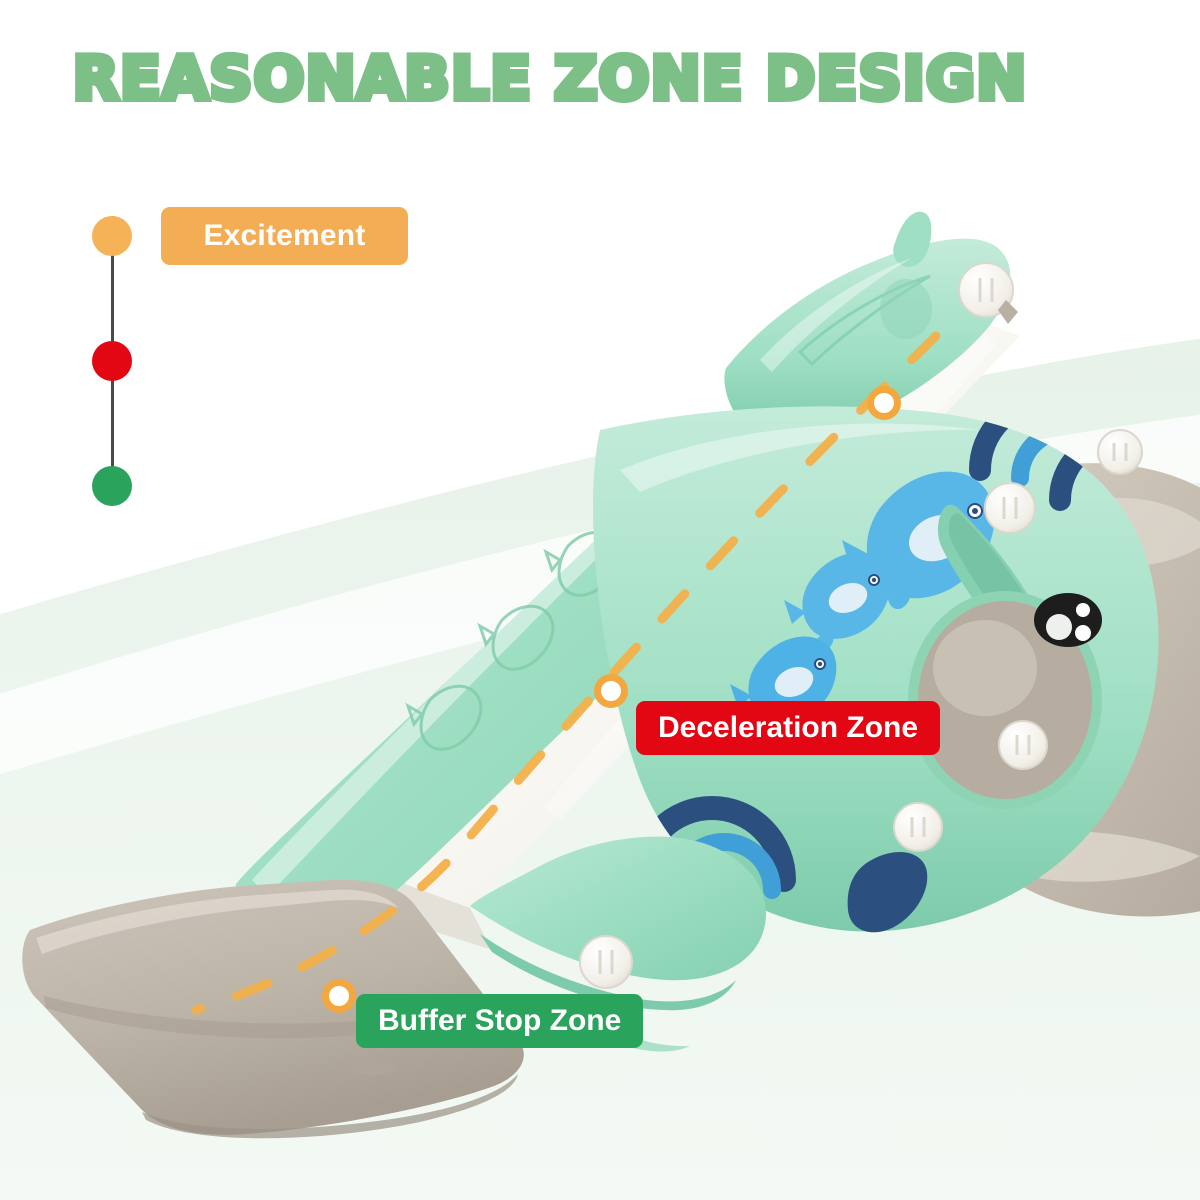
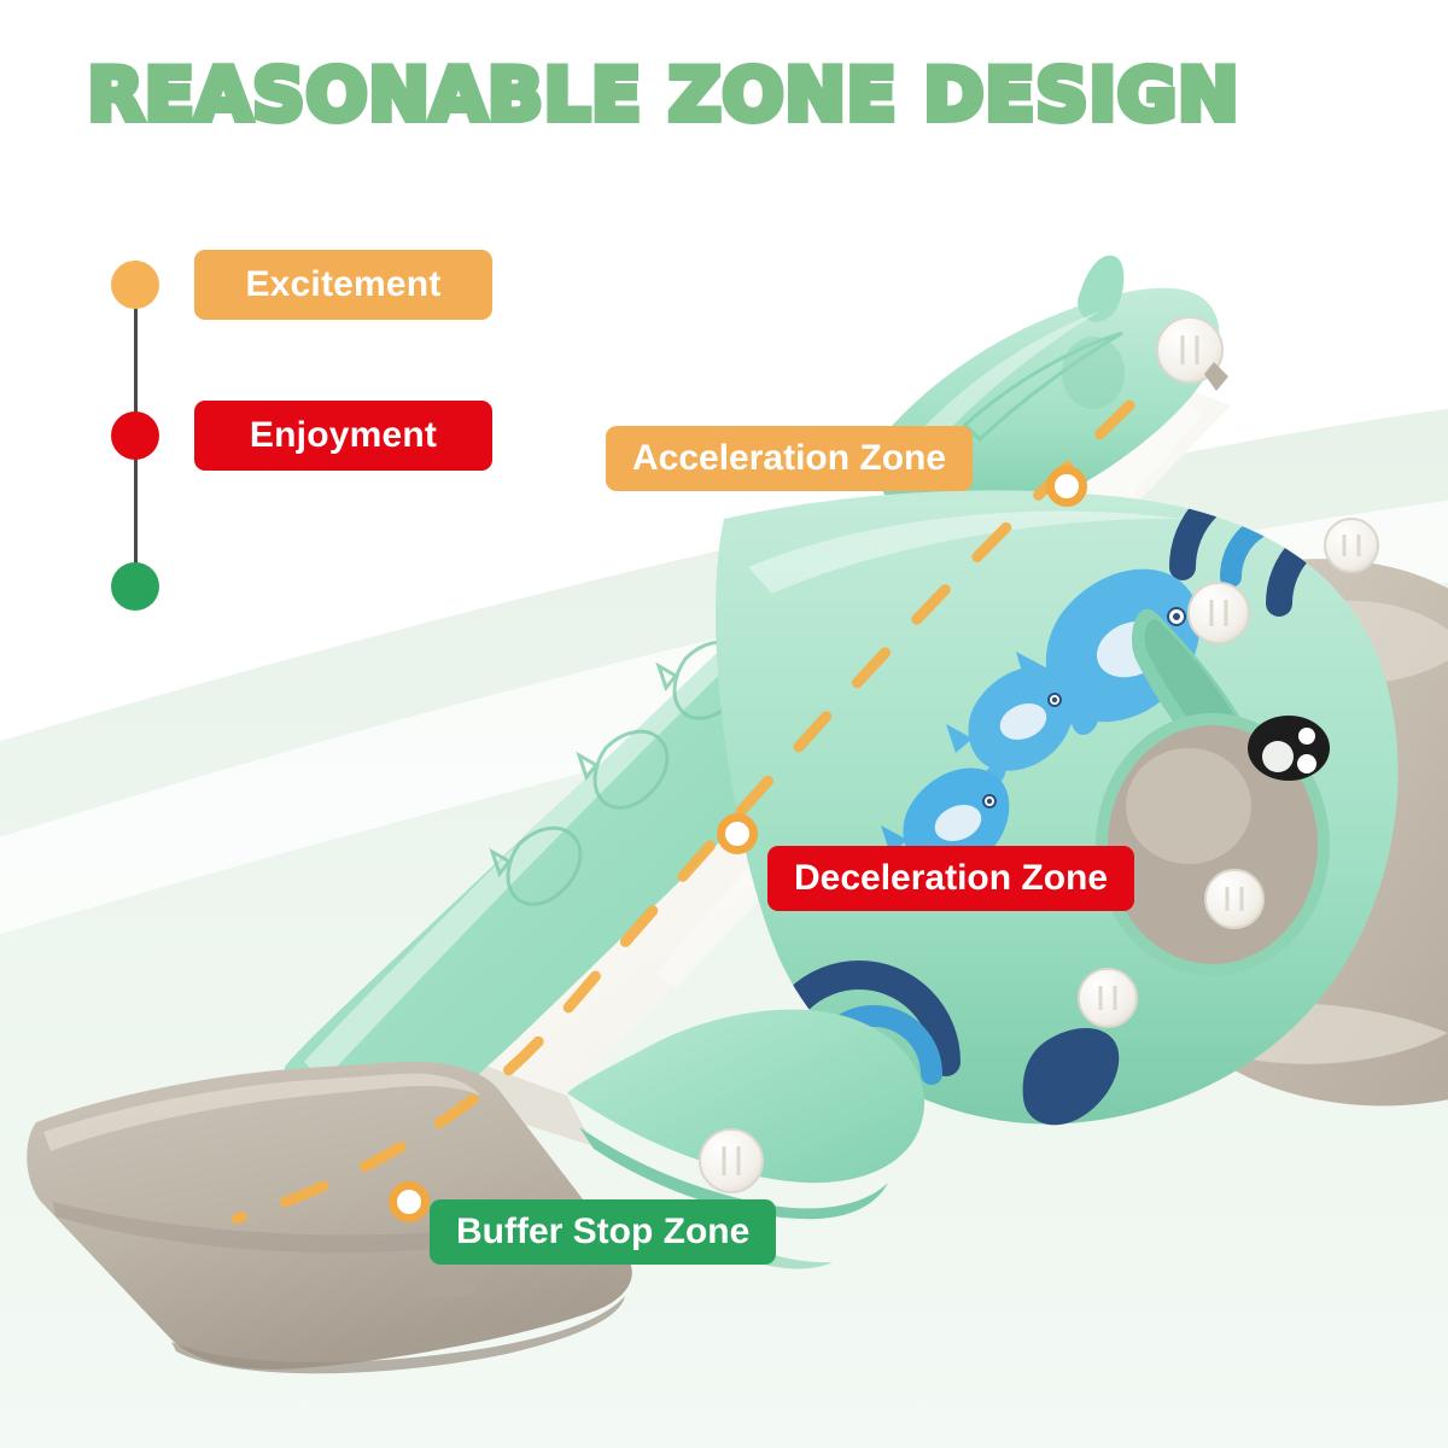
  REASONABLE ZONE DESIGN
  Excitement
+ Enjoyment
+ Acceleration Zone
  Deceleration Zone
  Buffer Stop Zone
